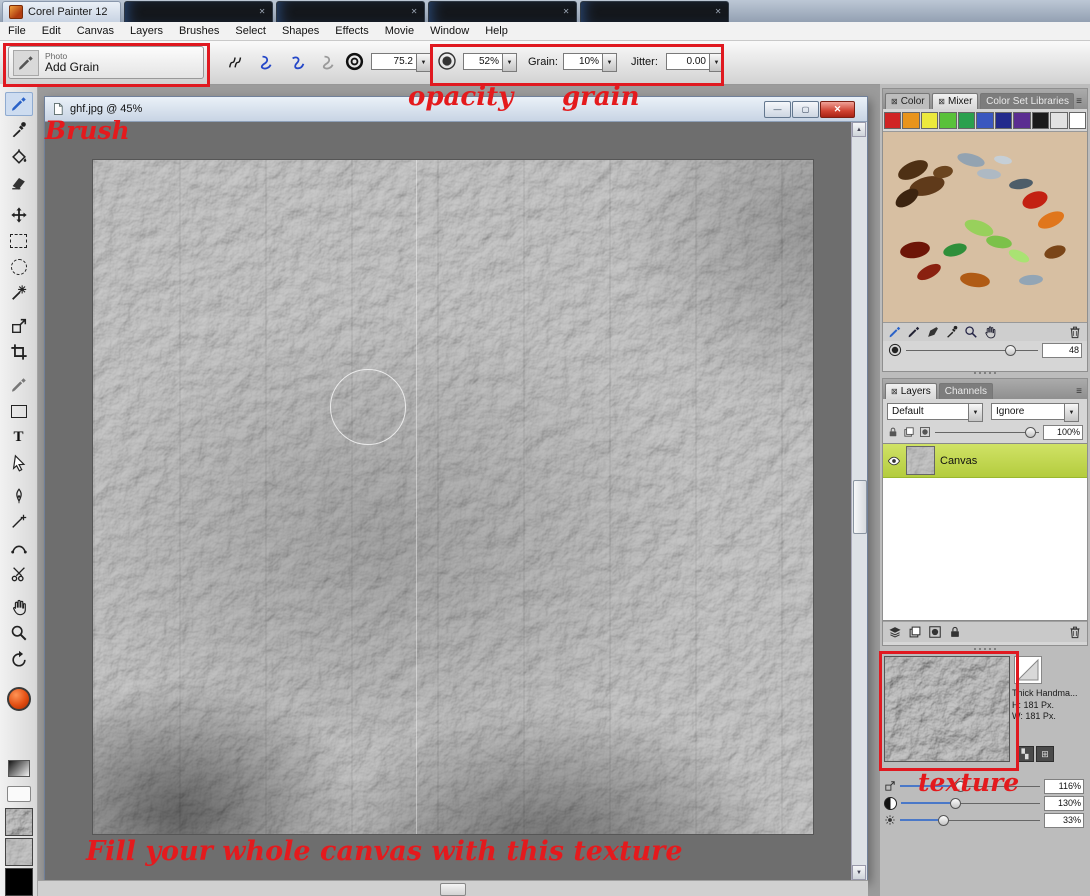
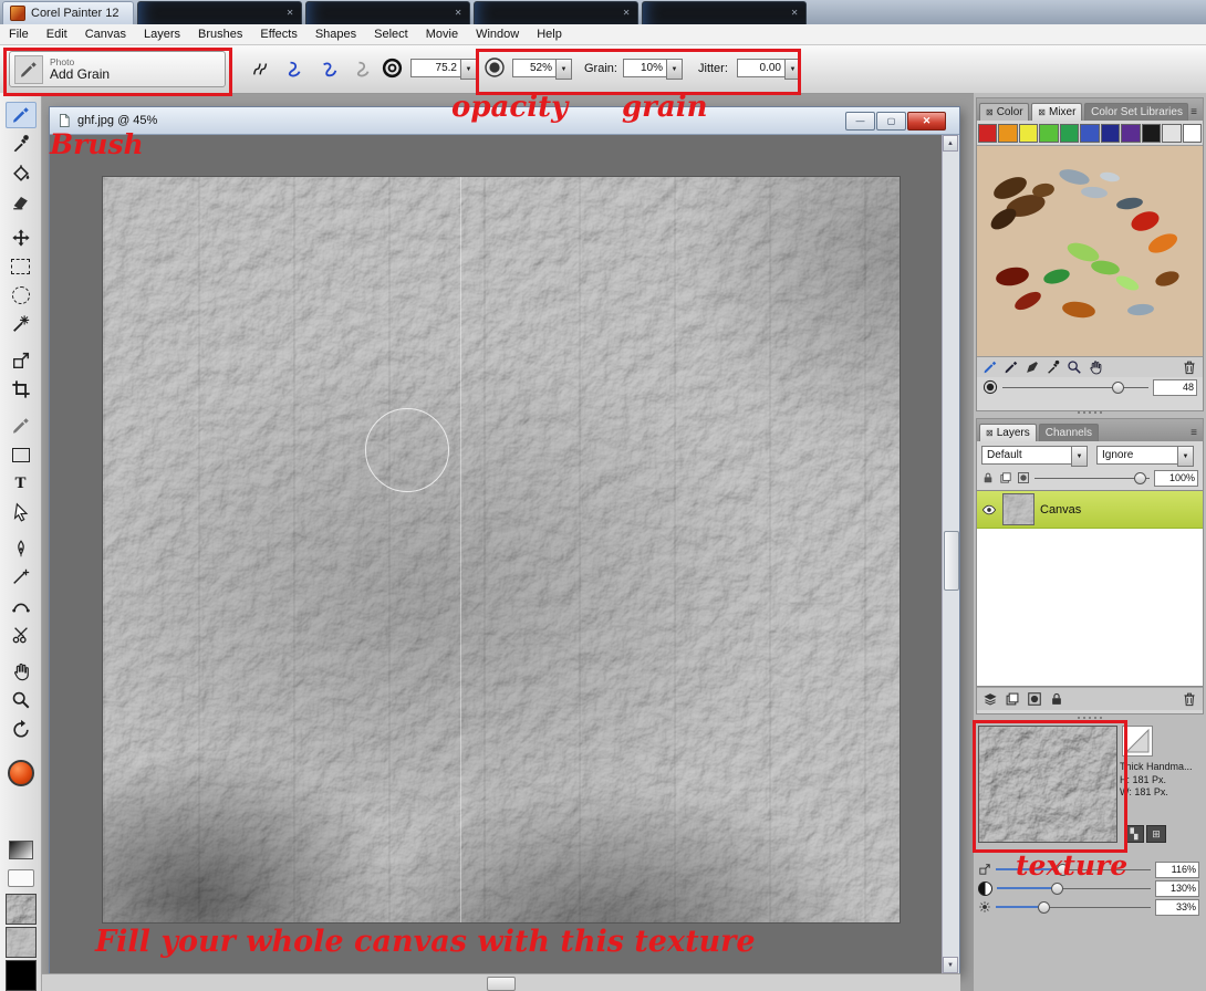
  Corel Painter 12
  ✕
  ✕
  ✕
  ✕
  File
  Edit
  Canvas
  Layers
  Brushes
- Select
+ Effects
  Shapes
- Effects
+ Select
  Movie
  Window
  Help
  Photo
  Add Grain
  75.2
  52%
  Grain:
  10%
  Jitter:
  0.00
  T
  ghf.jpg @ 45%
  —
  ▢
  ✕
  ⊠
  Color
  ⊠
  Mixer
  Color Set Libraries
  ≡
  48
  ⊠
  Layers
  Channels
  ≡
  Default
  Ignore
  100%
  Canvas
  Thick Handma...
  H: 181 Px.
  W: 181 Px.
  ▚
  ⊞
  116%
  130%
  33%
  Brush
  opacity
  grain
  Fill your whole canvas with this texture
  texture
